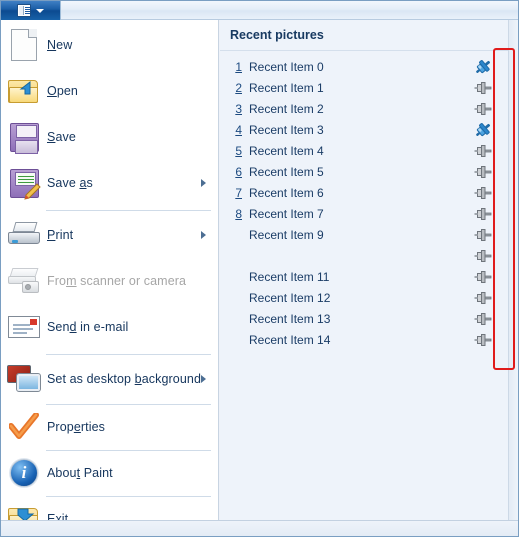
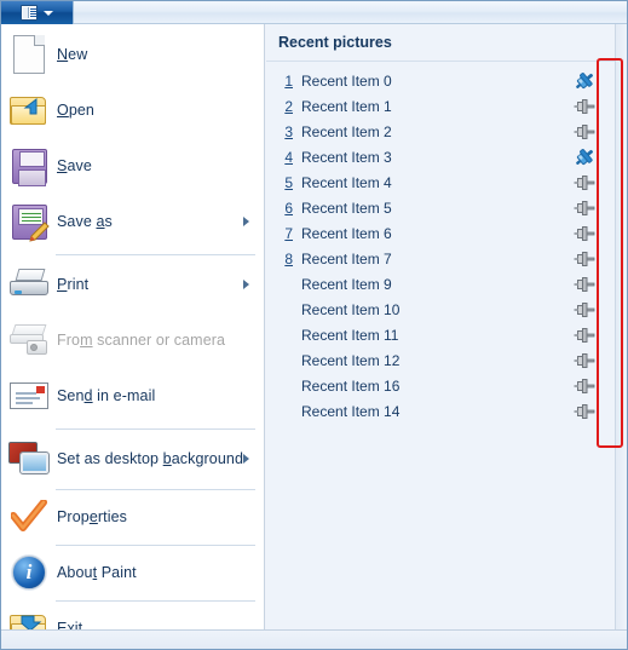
  New
  Open
  Save
  Save as
  Print
  From scanner or camera
  Send in e-mail
  Set as desktop background
  Properties
  i
  About Paint
  Exit
  Recent pictures
  1
  Recent Item 0
  2
  Recent Item 1
  3
  Recent Item 2
  4
  Recent Item 3
  5
  Recent Item 4
  6
  Recent Item 5
  7
  Recent Item 6
  8
  Recent Item 7
  Recent Item 9
+ Recent Item 10
  Recent Item 11
  Recent Item 12
- Recent Item 13
+ Recent Item 16
  Recent Item 14
